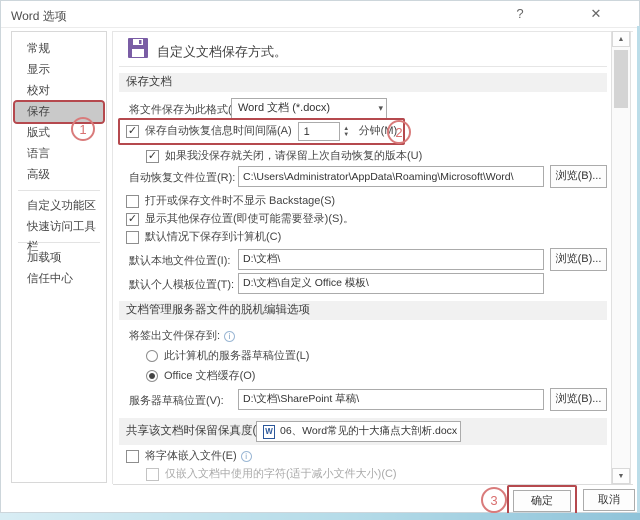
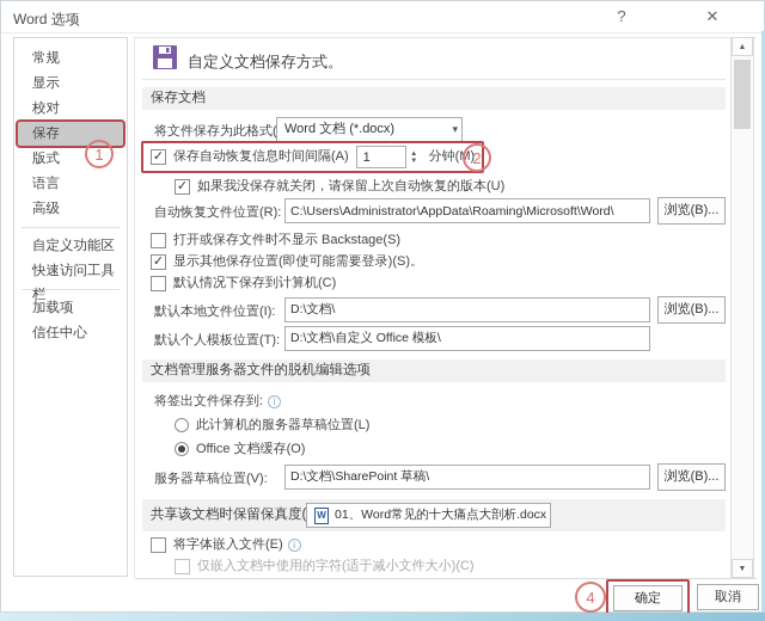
  Word 选项
  ?
  ✕
  常规
  显示
  校对
  保存
  版式
  语言
  高级
  自定义功能区
  快速访问工具栏
  加载项
  信任中心
  1
  自定义文档保存方式。
  保存文档
  将文件保存为此格式(
  Word 文档 (*.docx)
  ▾
  保存自动恢复信息时间间隔(A)
  1
  分钟(M)
  2
  如果我没保存就关闭，请保留上次自动恢复的版本(U)
  自动恢复文件位置(R):
  C:\Users\Administrator\AppData\Roaming\Microsoft\Word\
  浏览(B)...
  打开或保存文件时不显示 Backstage(S)
  显示其他保存位置(即使可能需要登录)(S)。
  默认情况下保存到计算机(C)
  默认本地文件位置(I):
  D:\文档\
  浏览(B)...
  默认个人模板位置(T):
  D:\文档\自定义 Office 模板\
  文档管理服务器文件的脱机编辑选项
  将签出文件保存到:
  i
  此计算机的服务器草稿位置(L)
  Office 文档缓存(O)
  服务器草稿位置(V):
  D:\文档\SharePoint 草稿\
  浏览(B)...
  共享该文档时保留保真度(
  W
- 06、Word常见的十大痛点大剖析.docx
+ 01、Word常见的十大痛点大剖析.docx
  将字体嵌入文件(E)
  i
  仅嵌入文档中使用的字符(适于减小文件大小)(C)
- 3
+ 4
  确定
  取消
